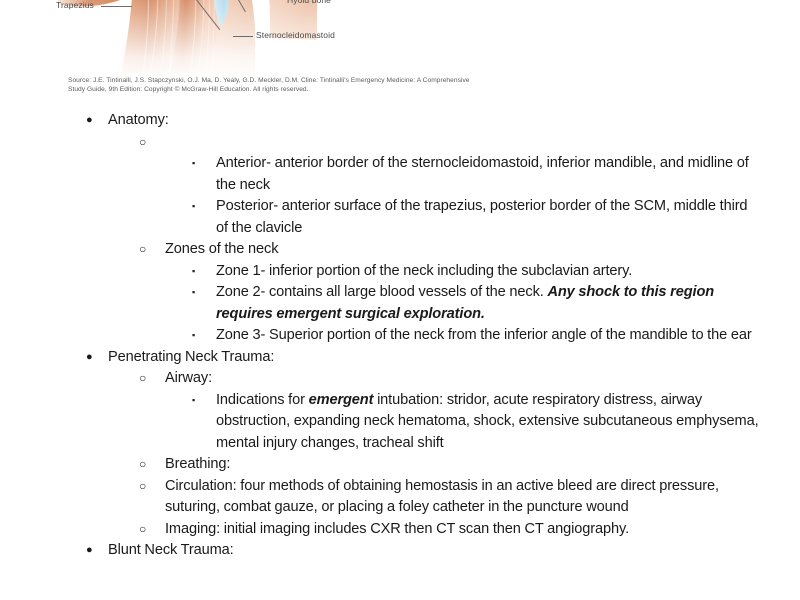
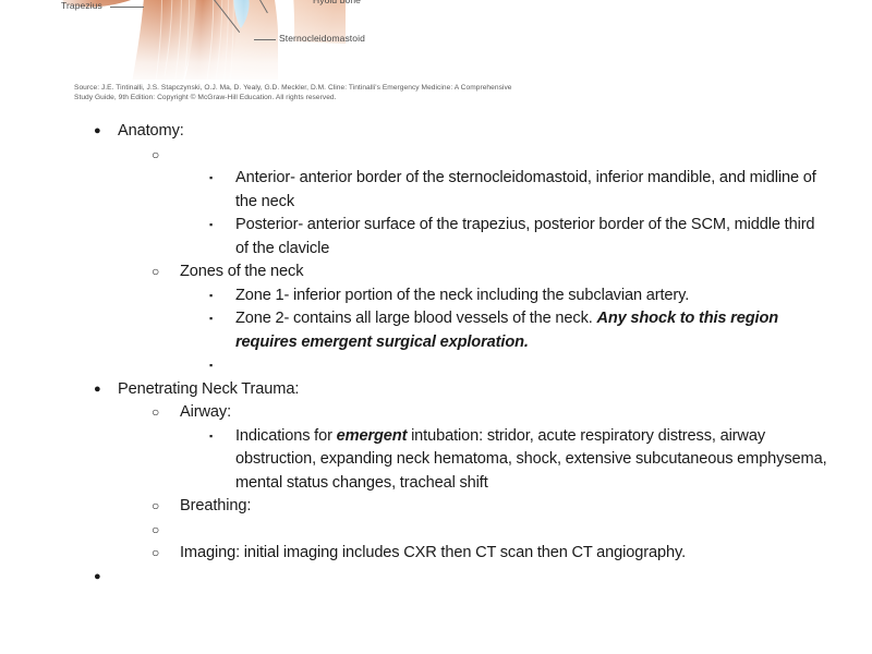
  Trapezius
  Sternocleidomastoid
  Hyoid bone
  ●
  Anatomy:
  ○
  ▪
  Anterior- anterior border of the sternocleidomastoid, inferior mandible, and midline of the neck
  ▪
  Posterior- anterior surface of the trapezius, posterior border of the SCM, middle third of the clavicle
  ○
  Zones of the neck
  ▪
  Zone 1- inferior portion of the neck including the subclavian artery.
  ▪
  Zone 2- contains all large blood vessels of the neck. Any shock to this region requires emergent surgical exploration.
  ▪
- Zone 3- Superior portion of the neck from the inferior angle of the mandible to the ear
  ●
  Penetrating Neck Trauma:
  ○
  Airway:
  ▪
- Indications for emergent intubation: stridor, acute respiratory distress, airway obstruction, expanding neck hematoma, shock, extensive subcutaneous emphysema, mental injury changes, tracheal shift
+ Indications for emergent intubation: stridor, acute respiratory distress, airway obstruction, expanding neck hematoma, shock, extensive subcutaneous emphysema, mental status changes, tracheal shift
  ○
  Breathing:
  ○
- Circulation: four methods of obtaining hemostasis in an active bleed are direct pressure, suturing, combat gauze, or placing a foley catheter in the puncture wound
  ○
  Imaging: initial imaging includes CXR then CT scan then CT angiography.
  ●
- Blunt Neck Trauma:
